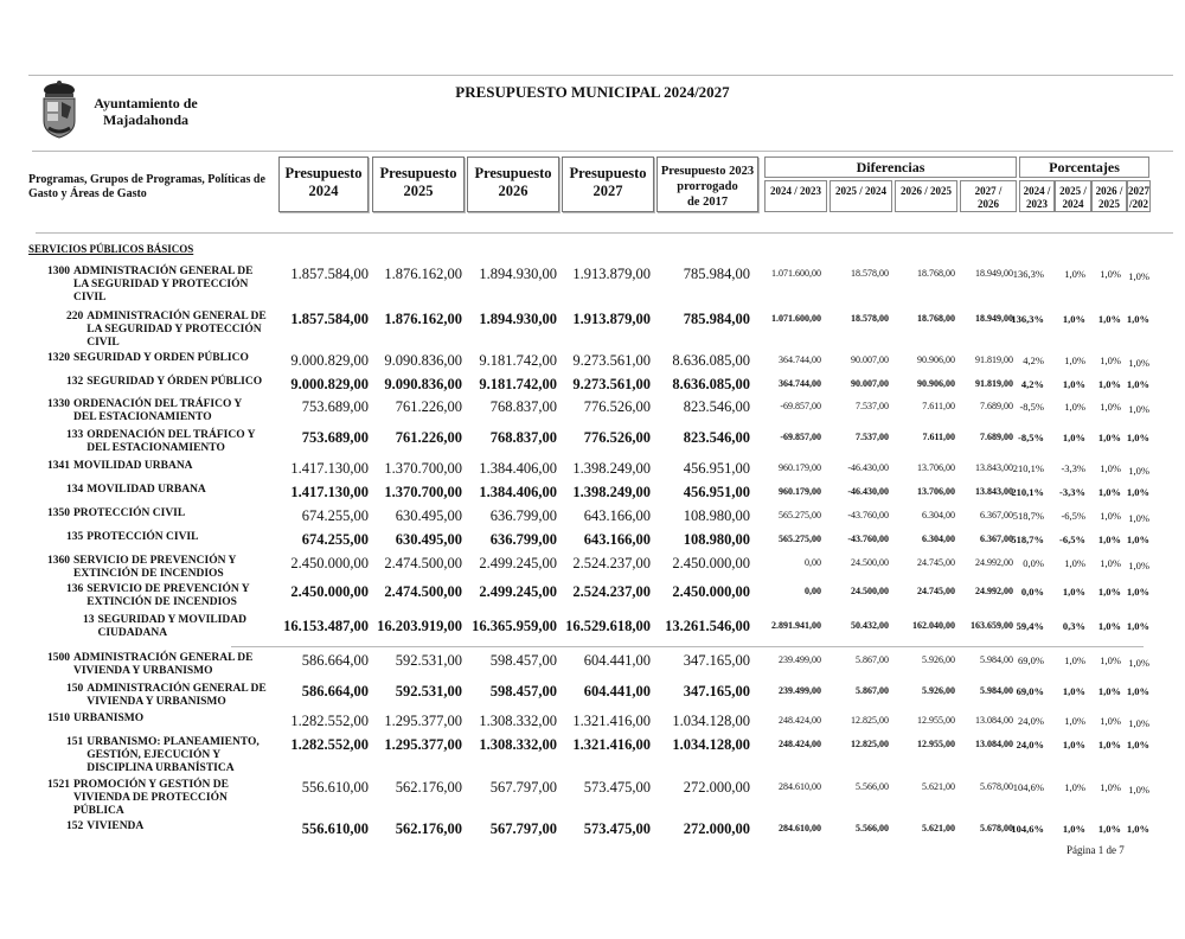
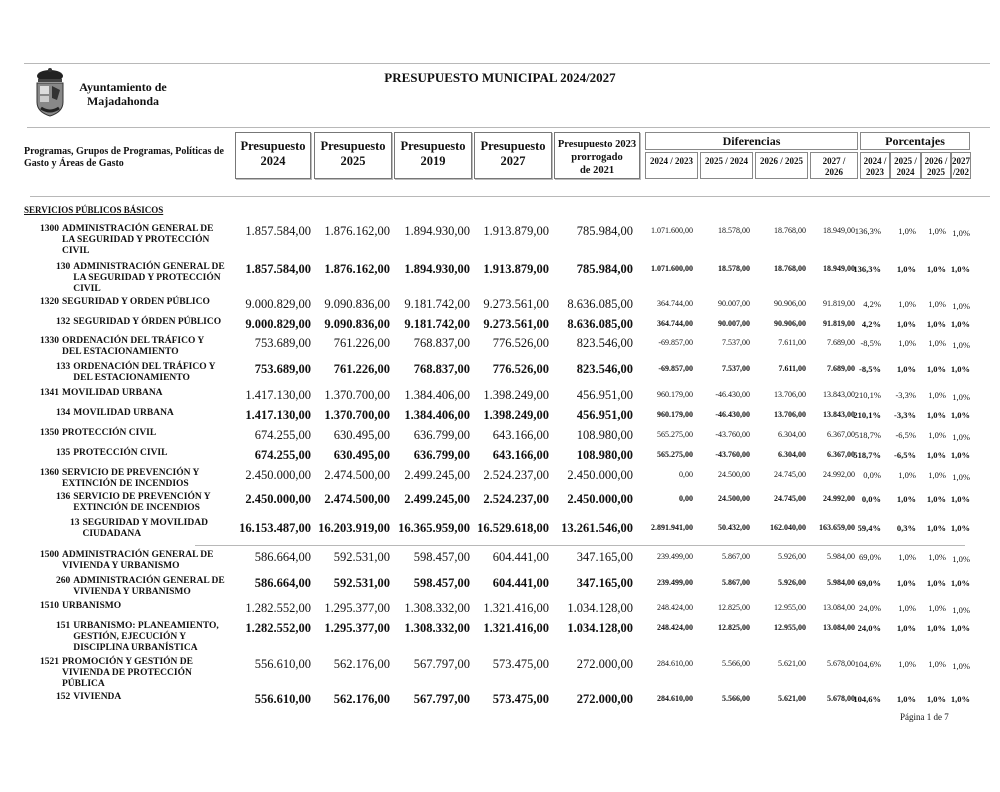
  Ayuntamiento de
  Majadahonda
  PRESUPUESTO MUNICIPAL 2024/2027
  Programas, Grupos de Programas, Políticas de Gasto y Áreas de Gasto
  Presupuesto
  2024
  Presupuesto
  2025
  Presupuesto
- 2026
+ 2019
  Presupuesto
  2027
  Presupuesto 2023
  prorrogado
- de 2017
+ de 2021
  Diferencias
  2024 / 2023
  2025 / 2024
  2026 / 2025
  2027 / 2026
  Porcentajes
  2024 / 2023
  2025 / 2024
  2026 / 2025
  2027 /202
  SERVICIOS PÚBLICOS BÁSICOS
  1300 ADMINISTRACIÓN GENERAL DE LA SEGURIDAD Y PROTECCIÓN CIVIL
  1.857.584,00
  1.876.162,00
  1.894.930,00
  1.913.879,00
  785.984,00
  1.071.600,00
  18.578,00
  18.768,00
  18.949,00
  136,3%
  1,0%
  1,0%
  1,0%
- 220 ADMINISTRACIÓN GENERAL DE LA SEGURIDAD Y PROTECCIÓN CIVIL
+ 130 ADMINISTRACIÓN GENERAL DE LA SEGURIDAD Y PROTECCIÓN CIVIL
  1.857.584,00
  1.876.162,00
  1.894.930,00
  1.913.879,00
  785.984,00
  1.071.600,00
  18.578,00
  18.768,00
  18.949,00
  136,3%
  1,0%
  1,0%
  1,0%
  1320 SEGURIDAD Y ORDEN PÚBLICO
  9.000.829,00
  9.090.836,00
  9.181.742,00
  9.273.561,00
  8.636.085,00
  364.744,00
  90.007,00
  90.906,00
  91.819,00
  4,2%
  1,0%
  1,0%
  1,0%
  132 SEGURIDAD Y ÓRDEN PÚBLICO
  9.000.829,00
  9.090.836,00
  9.181.742,00
  9.273.561,00
  8.636.085,00
  364.744,00
  90.007,00
  90.906,00
  91.819,00
  4,2%
  1,0%
  1,0%
  1,0%
  1330 ORDENACIÓN DEL TRÁFICO Y DEL ESTACIONAMIENTO
  753.689,00
  761.226,00
  768.837,00
  776.526,00
  823.546,00
  -69.857,00
  7.537,00
  7.611,00
  7.689,00
  -8,5%
  1,0%
  1,0%
  1,0%
  133 ORDENACIÓN DEL TRÁFICO Y DEL ESTACIONAMIENTO
  753.689,00
  761.226,00
  768.837,00
  776.526,00
  823.546,00
  -69.857,00
  7.537,00
  7.611,00
  7.689,00
  -8,5%
  1,0%
  1,0%
  1,0%
  1341 MOVILIDAD URBANA
  1.417.130,00
  1.370.700,00
  1.384.406,00
  1.398.249,00
  456.951,00
  960.179,00
  -46.430,00
  13.706,00
  13.843,00
  210,1%
  -3,3%
  1,0%
  1,0%
  134 MOVILIDAD URBANA
  1.417.130,00
  1.370.700,00
  1.384.406,00
  1.398.249,00
  456.951,00
  960.179,00
  -46.430,00
  13.706,00
  13.843,00
  210,1%
  -3,3%
  1,0%
  1,0%
  1350 PROTECCIÓN CIVIL
  674.255,00
  630.495,00
  636.799,00
  643.166,00
  108.980,00
  565.275,00
  -43.760,00
  6.304,00
  6.367,00
  518,7%
  -6,5%
  1,0%
  1,0%
  135 PROTECCIÓN CIVIL
  674.255,00
  630.495,00
  636.799,00
  643.166,00
  108.980,00
  565.275,00
  -43.760,00
  6.304,00
  6.367,00
  518,7%
  -6,5%
  1,0%
  1,0%
  1360 SERVICIO DE PREVENCIÓN Y EXTINCIÓN DE INCENDIOS
  2.450.000,00
  2.474.500,00
  2.499.245,00
  2.524.237,00
  2.450.000,00
  0,00
  24.500,00
  24.745,00
  24.992,00
  0,0%
  1,0%
  1,0%
  1,0%
  136 SERVICIO DE PREVENCIÓN Y EXTINCIÓN DE INCENDIOS
  2.450.000,00
  2.474.500,00
  2.499.245,00
  2.524.237,00
  2.450.000,00
  0,00
  24.500,00
  24.745,00
  24.992,00
  0,0%
  1,0%
  1,0%
  1,0%
  13 SEGURIDAD Y MOVILIDAD CIUDADANA
  16.153.487,00
  16.203.919,00
  16.365.959,00
  16.529.618,00
  13.261.546,00
  2.891.941,00
  50.432,00
  162.040,00
  163.659,00
  59,4%
  0,3%
  1,0%
  1,0%
  1500 ADMINISTRACIÓN GENERAL DE VIVIENDA Y URBANISMO
  586.664,00
  592.531,00
  598.457,00
  604.441,00
  347.165,00
  239.499,00
  5.867,00
  5.926,00
  5.984,00
  69,0%
  1,0%
  1,0%
  1,0%
- 150 ADMINISTRACIÓN GENERAL DE VIVIENDA Y URBANISMO
+ 260 ADMINISTRACIÓN GENERAL DE VIVIENDA Y URBANISMO
  586.664,00
  592.531,00
  598.457,00
  604.441,00
  347.165,00
  239.499,00
  5.867,00
  5.926,00
  5.984,00
  69,0%
  1,0%
  1,0%
  1,0%
  1510 URBANISMO
  1.282.552,00
  1.295.377,00
  1.308.332,00
  1.321.416,00
  1.034.128,00
  248.424,00
  12.825,00
  12.955,00
  13.084,00
  24,0%
  1,0%
  1,0%
  1,0%
  151 URBANISMO: PLANEAMIENTO, GESTIÓN, EJECUCIÓN Y DISCIPLINA URBANÍSTICA
  1.282.552,00
  1.295.377,00
  1.308.332,00
  1.321.416,00
  1.034.128,00
  248.424,00
  12.825,00
  12.955,00
  13.084,00
  24,0%
  1,0%
  1,0%
  1,0%
  1521 PROMOCIÓN Y GESTIÓN DE VIVIENDA DE PROTECCIÓN PÚBLICA
  556.610,00
  562.176,00
  567.797,00
  573.475,00
  272.000,00
  284.610,00
  5.566,00
  5.621,00
  5.678,00
  104,6%
  1,0%
  1,0%
  1,0%
  152 VIVIENDA
  556.610,00
  562.176,00
  567.797,00
  573.475,00
  272.000,00
  284.610,00
  5.566,00
  5.621,00
  5.678,00
  104,6%
  1,0%
  1,0%
  1,0%
  Página 1 de 7
